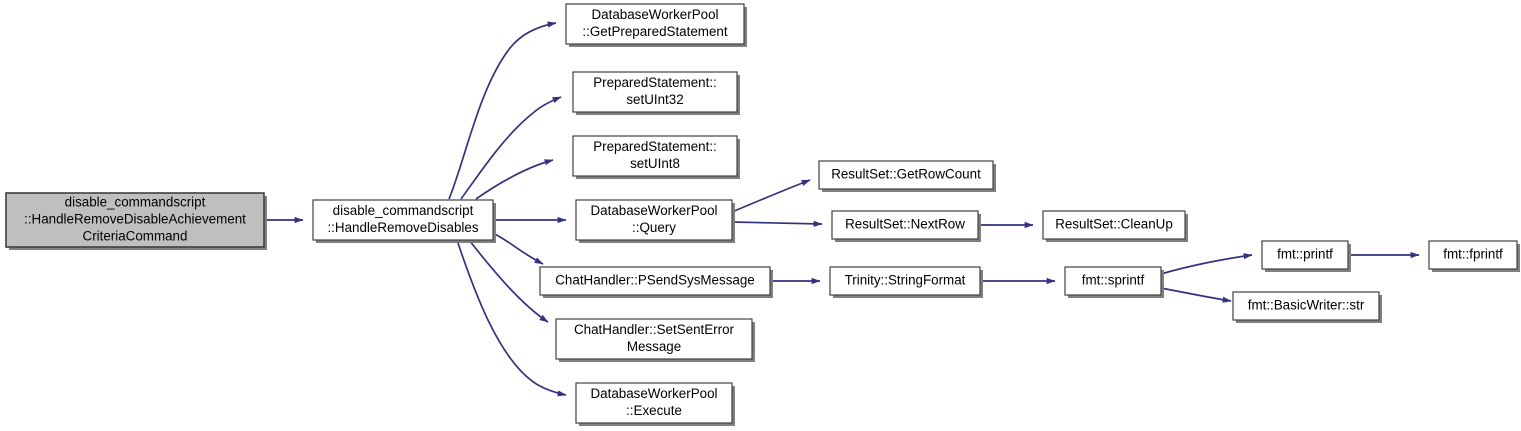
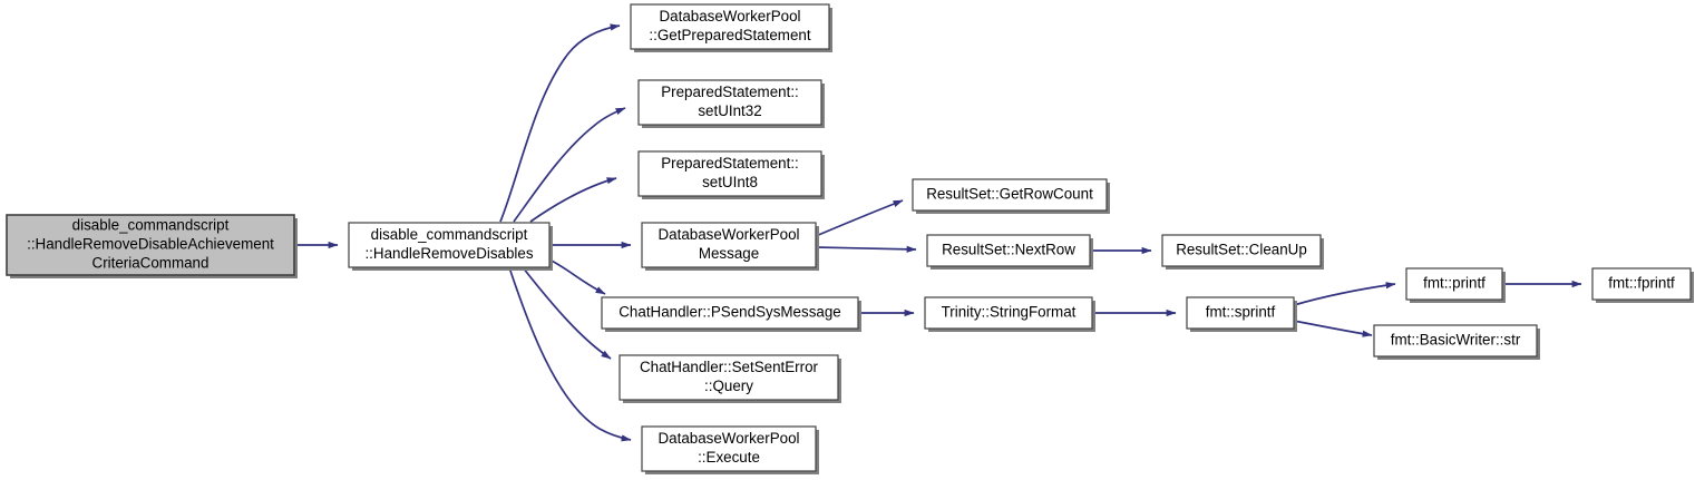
  disable_commandscript
  ::HandleRemoveDisableAchievement
  CriteriaCommand
  disable_commandscript
  ::HandleRemoveDisables
  DatabaseWorkerPool
  ::GetPreparedStatement
  PreparedStatement::
  setUInt32
  PreparedStatement::
  setUInt8
  DatabaseWorkerPool
- ::Query
+ Message
  ChatHandler::PSendSysMessage
  ChatHandler::SetSentError
- Message
+ ::Query
  DatabaseWorkerPool
  ::Execute
  ResultSet::GetRowCount
  ResultSet::NextRow
  Trinity::StringFormat
  ResultSet::CleanUp
  fmt::sprintf
  fmt::printf
  fmt::BasicWriter::str
  fmt::fprintf
